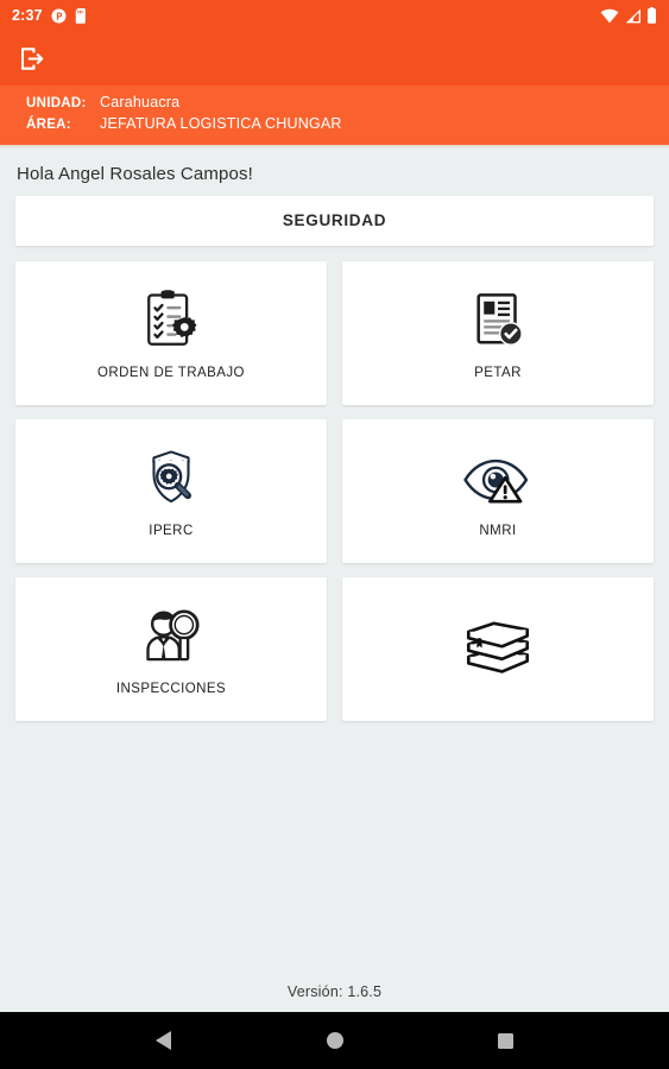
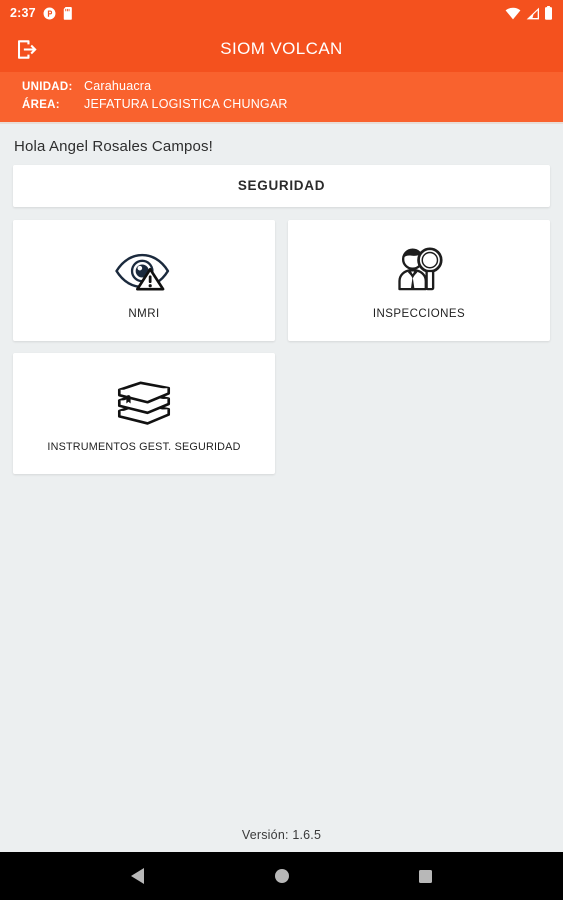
  2:37
+ SIOM VOLCAN
  UNIDAD:
  Carahuacra
  ÁREA:
  JEFATURA LOGISTICA CHUNGAR
  Hola Angel Rosales Campos!
  SEGURIDAD
- ORDEN DE TRABAJO
- PETAR
- IPERC
  NMRI
  INSPECCIONES
+ INSTRUMENTOS GEST. SEGURIDAD
  Versión: 1.6.5
